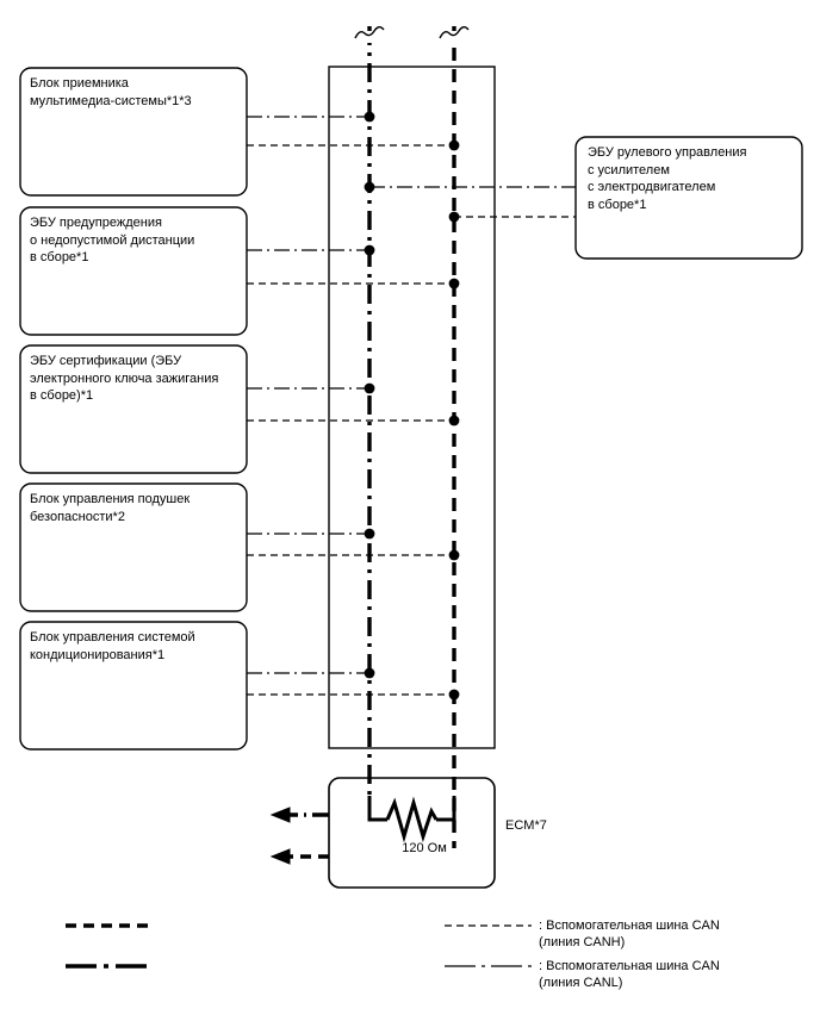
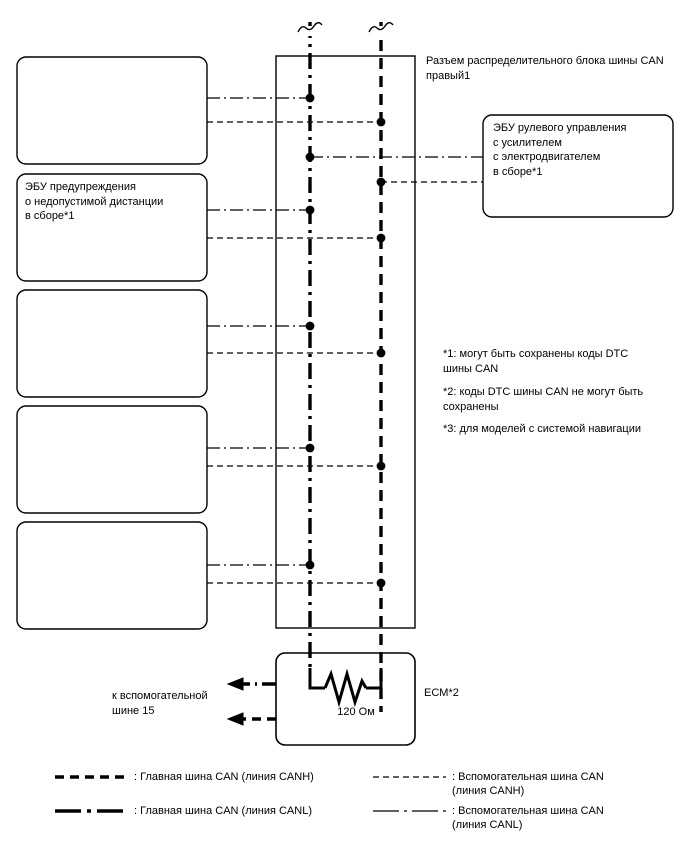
- Блок приемника
- мультимедиа-системы*1*3
  ЭБУ предупреждения
  о недопустимой дистанции
  в сборе*1
- ЭБУ сертификации (ЭБУ
- электронного ключа зажигания
- в сборе)*1
- Блок управления подушек
- безопасности*2
- Блок управления системой
- кондиционирования*1
  ЭБУ рулевого управления
  с усилителем
  с электродвигателем
  в сборе*1
+ Разъем распределительного блока шины CAN
+ правый1
+ *1: могут быть сохранены коды DTC
+ шины CAN
+ *2: коды DTC шины CAN не могут быть
+ сохранены
+ *3: для моделей с системой навигации
  120 Ом
- ECM*7
+ ECM*2
+ к вспомогательной
+ шине 15
+ : Главная шина CAN (линия CANH)
+ : Главная шина CAN (линия CANL)
  : Вспомогательная шина CAN
  (линия CANH)
  : Вспомогательная шина CAN
  (линия CANL)
